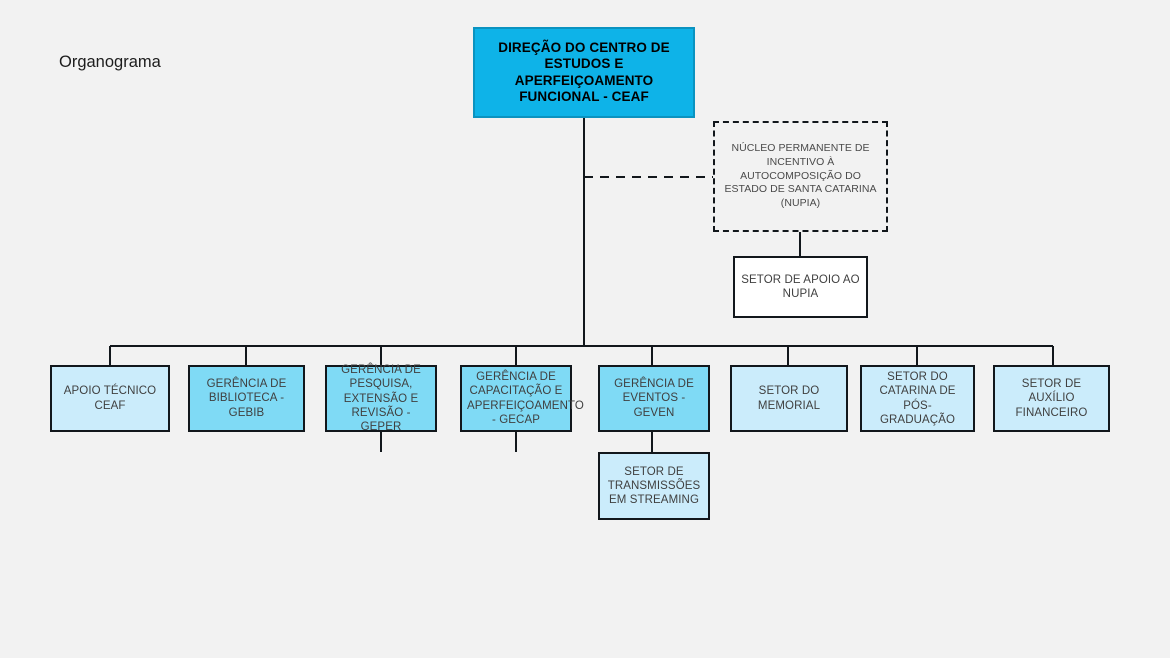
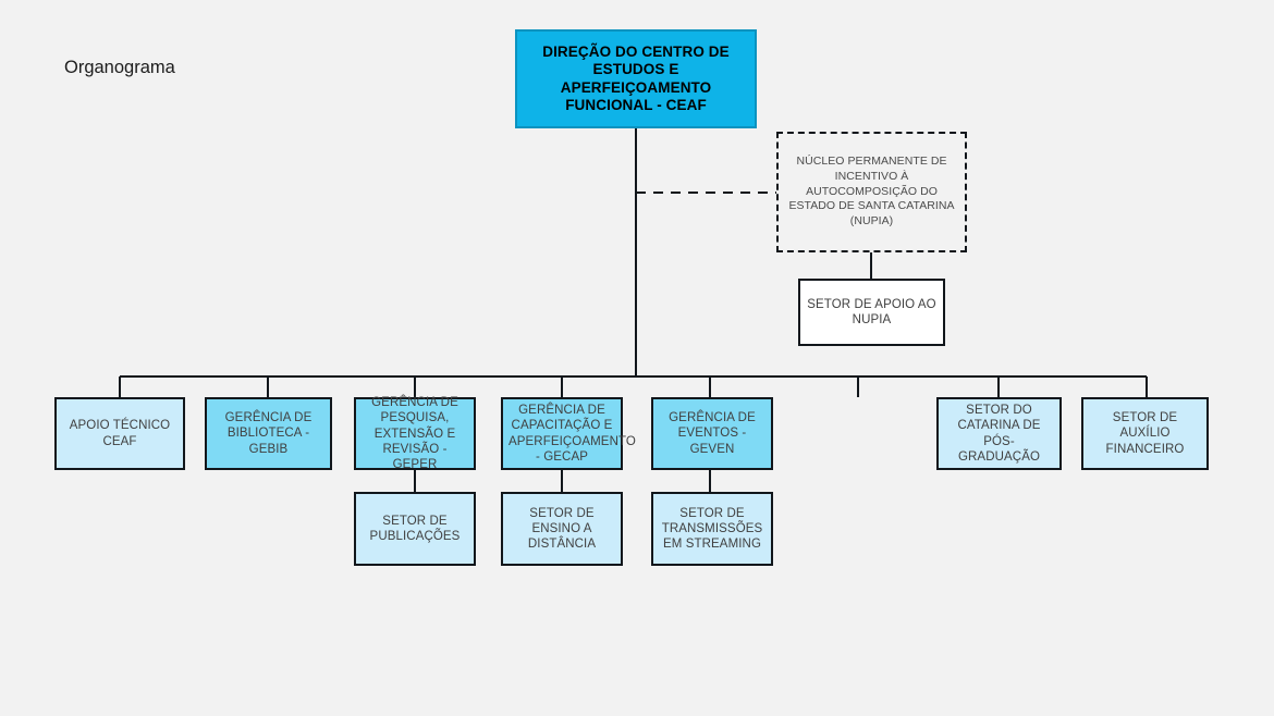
  Organograma
  DIREÇÃO DO CENTRO DE ESTUDOS E APERFEIÇOAMENTO FUNCIONAL - CEAF
  NÚCLEO PERMANENTE DE INCENTIVO À AUTOCOMPOSIÇÃO DO ESTADO DE SANTA CATARINA (NUPIA)
  SETOR DE APOIO AO NUPIA
  APOIO TÉCNICO CEAF
  GERÊNCIA DE BIBLIOTECA - GEBIB
  GERÊNCIA DE PESQUISA, EXTENSÃO E REVISÃO - GEPER
  GERÊNCIA DE CAPACITAÇÃO E APERFEIÇOAMENTO - GECAP
  GERÊNCIA DE EVENTOS - GEVEN
- SETOR DO MEMORIAL
  SETOR DO CATARINA DE PÓS-GRADUAÇÃO
  SETOR DE AUXÍLIO FINANCEIRO
+ SETOR DE PUBLICAÇÕES
+ SETOR DE ENSINO A DISTÂNCIA
  SETOR DE TRANSMISSÕES EM STREAMING
